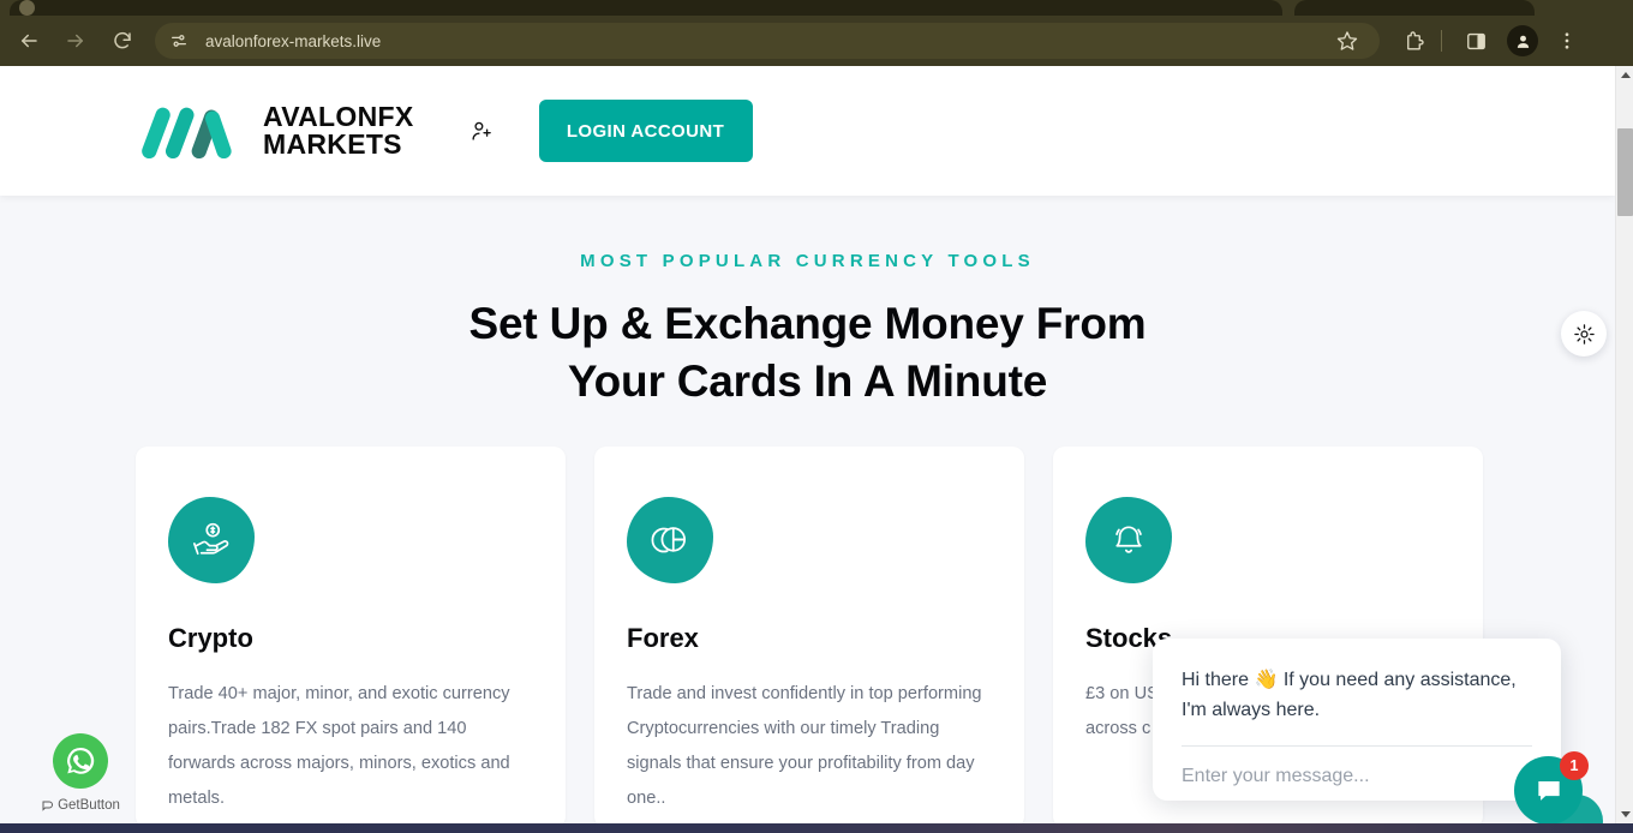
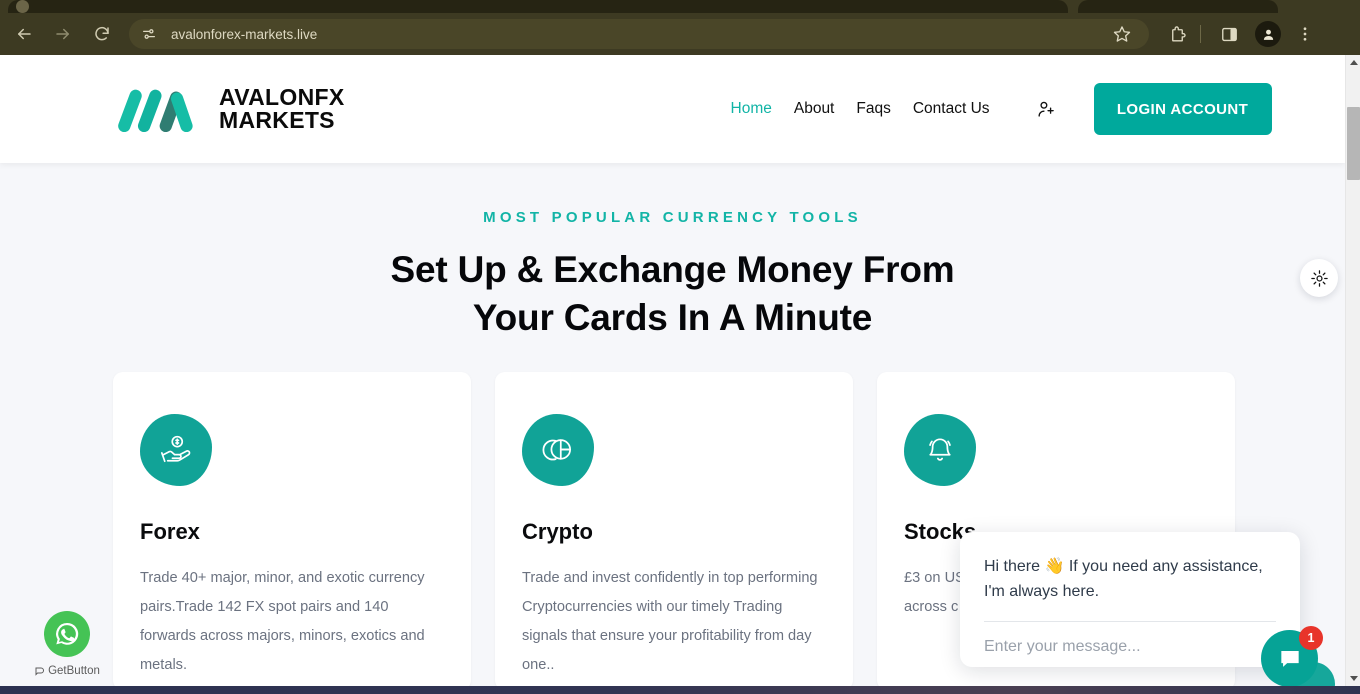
  avalonforex-markets.live
  AVALONFX
  MARKETS
+ Home
+ About
+ Faqs
+ Contact Us
  LOGIN ACCOUNT
  MOST POPULAR CURRENCY TOOLS
  Set Up & Exchange Money From
  Your Cards In A Minute
- Crypto
+ Forex
- Trade 40+ major, minor, and exotic currency pairs.Trade 182 FX spot pairs and 140 forwards across majors, minors, exotics and metals.
+ Trade 40+ major, minor, and exotic currency pairs.Trade 142 FX spot pairs and 140 forwards across majors, minors, exotics and metals.
- Forex
+ Crypto
  Trade and invest confidently in top performing Cryptocurrencies with our timely Trading signals that ensure your profitability from day one..
  Stock
  Hi there 👋 If you need any assistance, I'm always here.
  Enter your message...
  1
  GetButton
